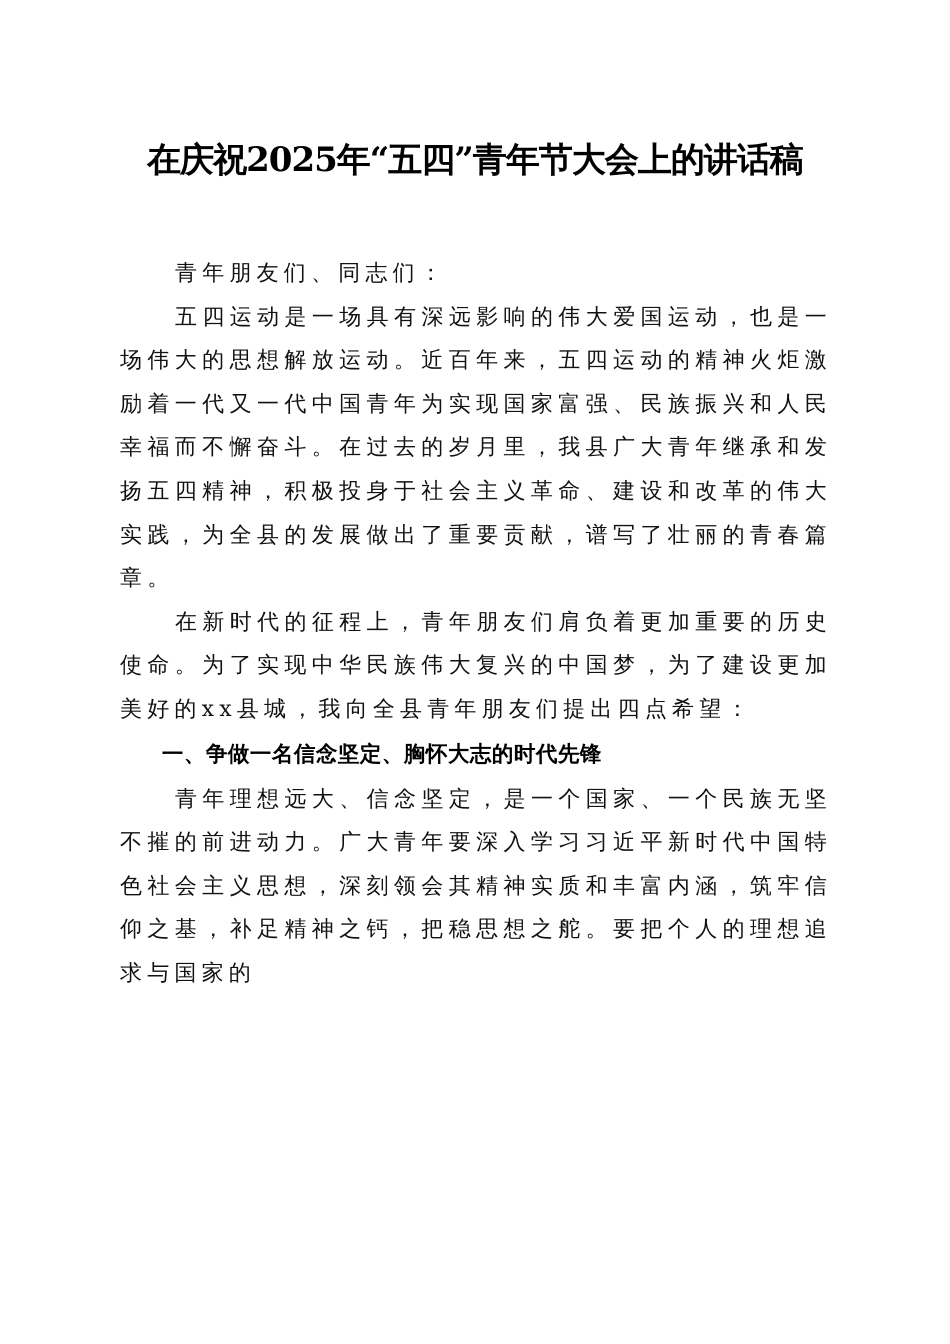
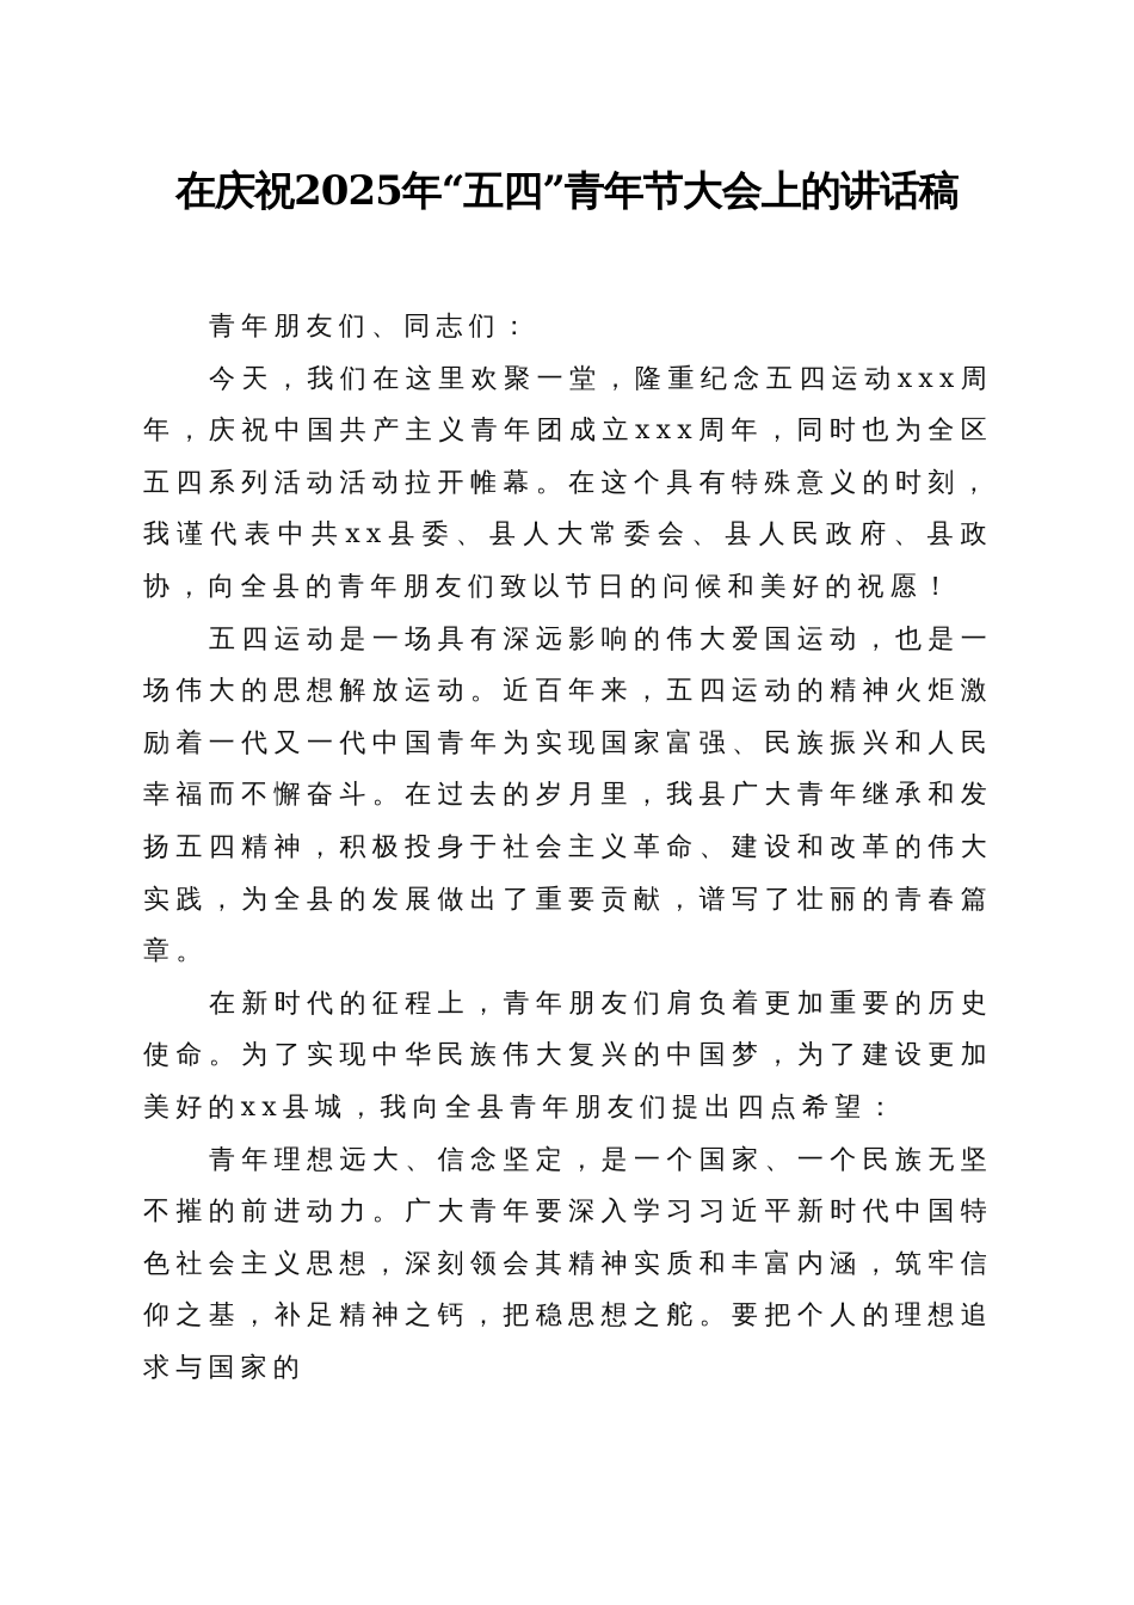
  在庆祝2025年“五四”青年节大会上的讲话稿
  青年朋友们、同志们：
+ 今天，我们在这里欢聚一堂，隆重纪念五四运动xxx周年，庆祝中国共产主义青年团成立xxx周年，同时也为全区五四系列活动活动拉开帷幕。在这个具有特殊意义的时刻，我谨代表中共xx县委、县人大常委会、县人民政府、县政协，向全县的青年朋友们致以节日的问候和美好的祝愿！
  五四运动是一场具有深远影响的伟大爱国运动，也是一场伟大的思想解放运动。近百年来，五四运动的精神火炬激励着一代又一代中国青年为实现国家富强、民族振兴和人民幸福而不懈奋斗。在过去的岁月里，我县广大青年继承和发扬五四精神，积极投身于社会主义革命、建设和改革的伟大实践，为全县的发展做出了重要贡献，谱写了壮丽的青春篇章。
  在新时代的征程上，青年朋友们肩负着更加重要的历史使命。为了实现中华民族伟大复兴的中国梦，为了建设更加美好的xx县城，我向全县青年朋友们提出四点希望：
- 一、争做一名信念坚定、胸怀大志的时代先锋
  青年理想远大、信念坚定，是一个国家、一个民族无坚不摧的前进动力。广大青年要深入学习习近平新时代中国特色社会主义思想，深刻领会其精神实质和丰富内涵，筑牢信仰之基，补足精神之钙，把稳思想之舵。要把个人的理想追求与国家的
